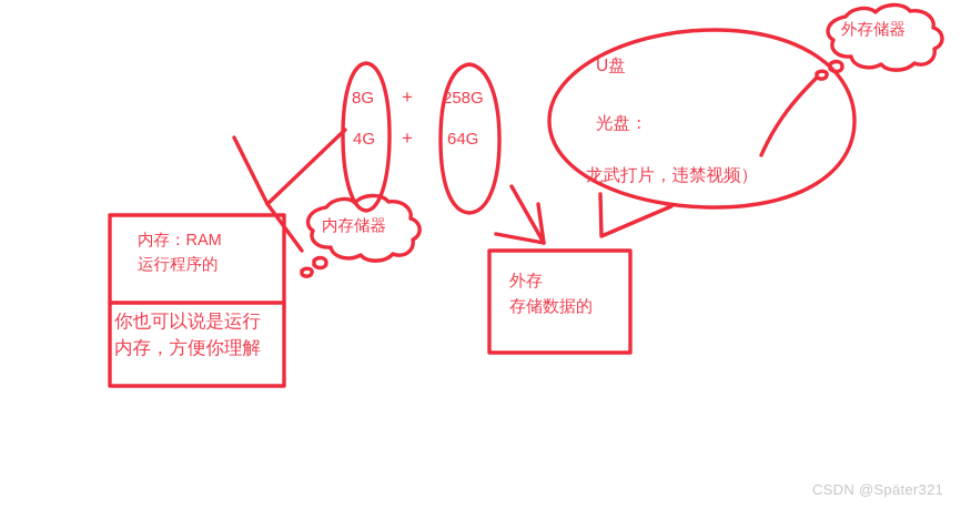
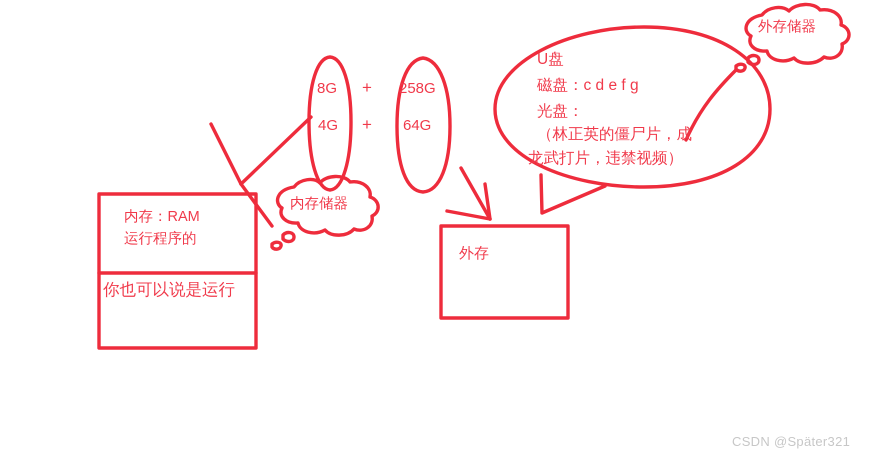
  8G
  4G
  +
  +
  258G
  64G
  内存储器
  外存储器
  内存：RAM
  运行程序的
  你也可以说是运行
- 内存，方便你理解
  外存
- 存储数据的
  U盘
+ 磁盘：c d e f g
  光盘：
+ （林正英的僵尸片，成
  龙武打片，违禁视频）
  CSDN @Später321
